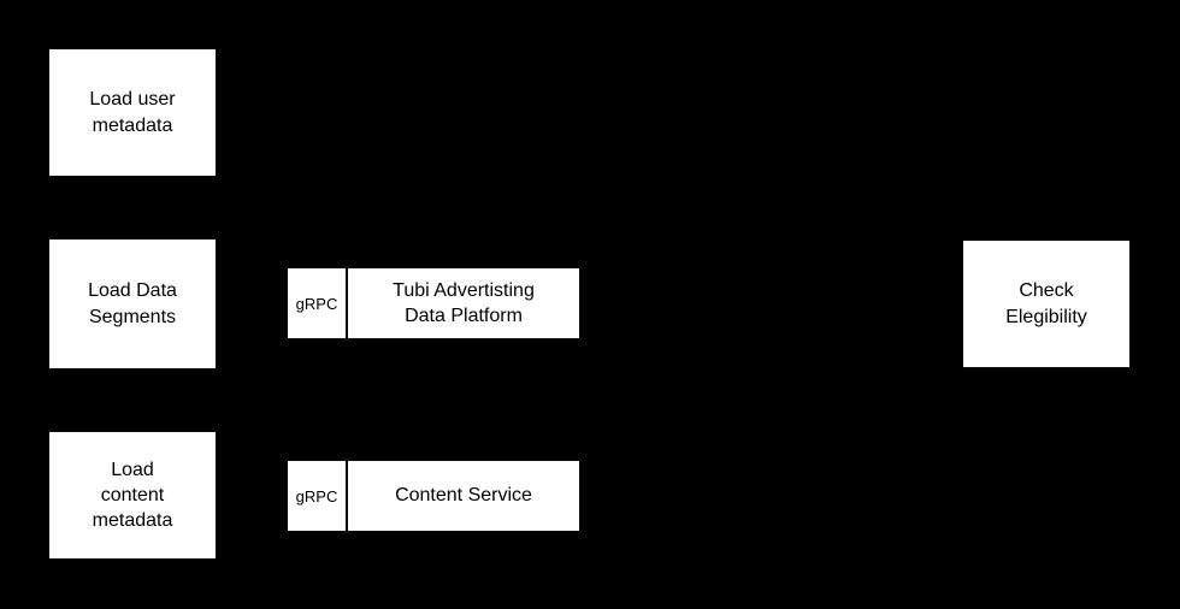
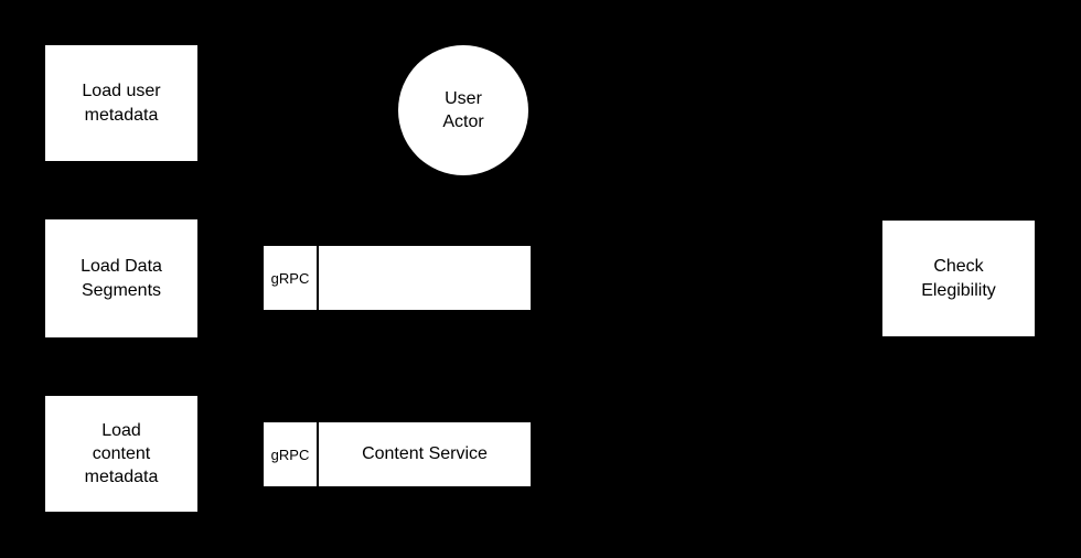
  Load user
  metadata
+ User
+ Actor
  Load Data
  Segments
  gRPC
- Tubi Advertisting
- Data Platform
  Load
  content
  metadata
  gRPC
  Content Service
  Check
  Elegibility
